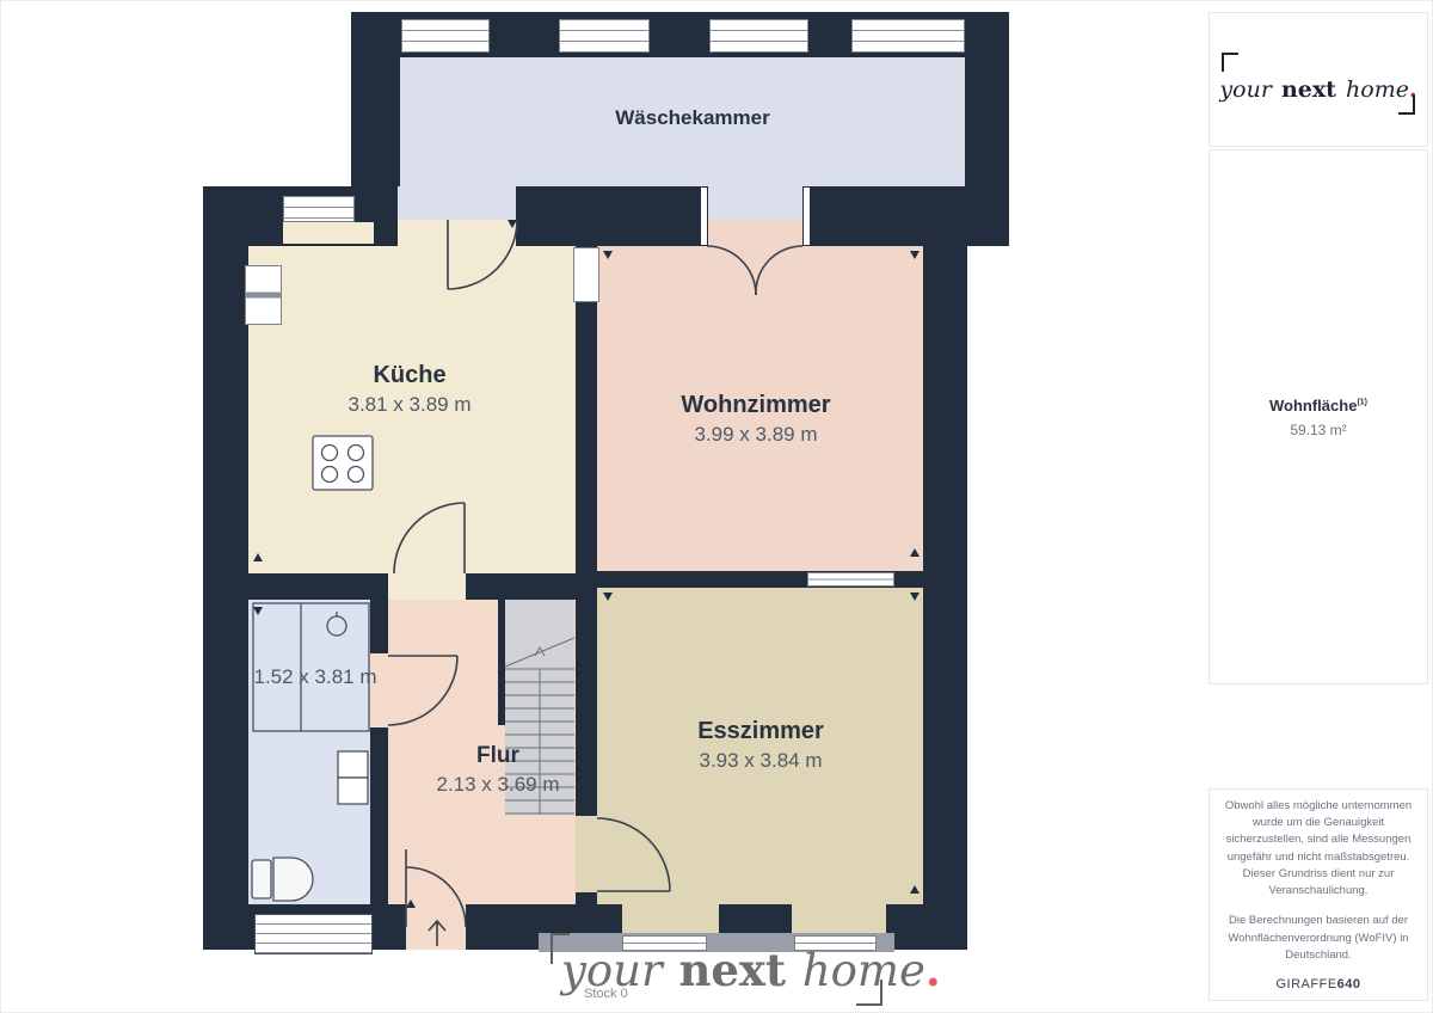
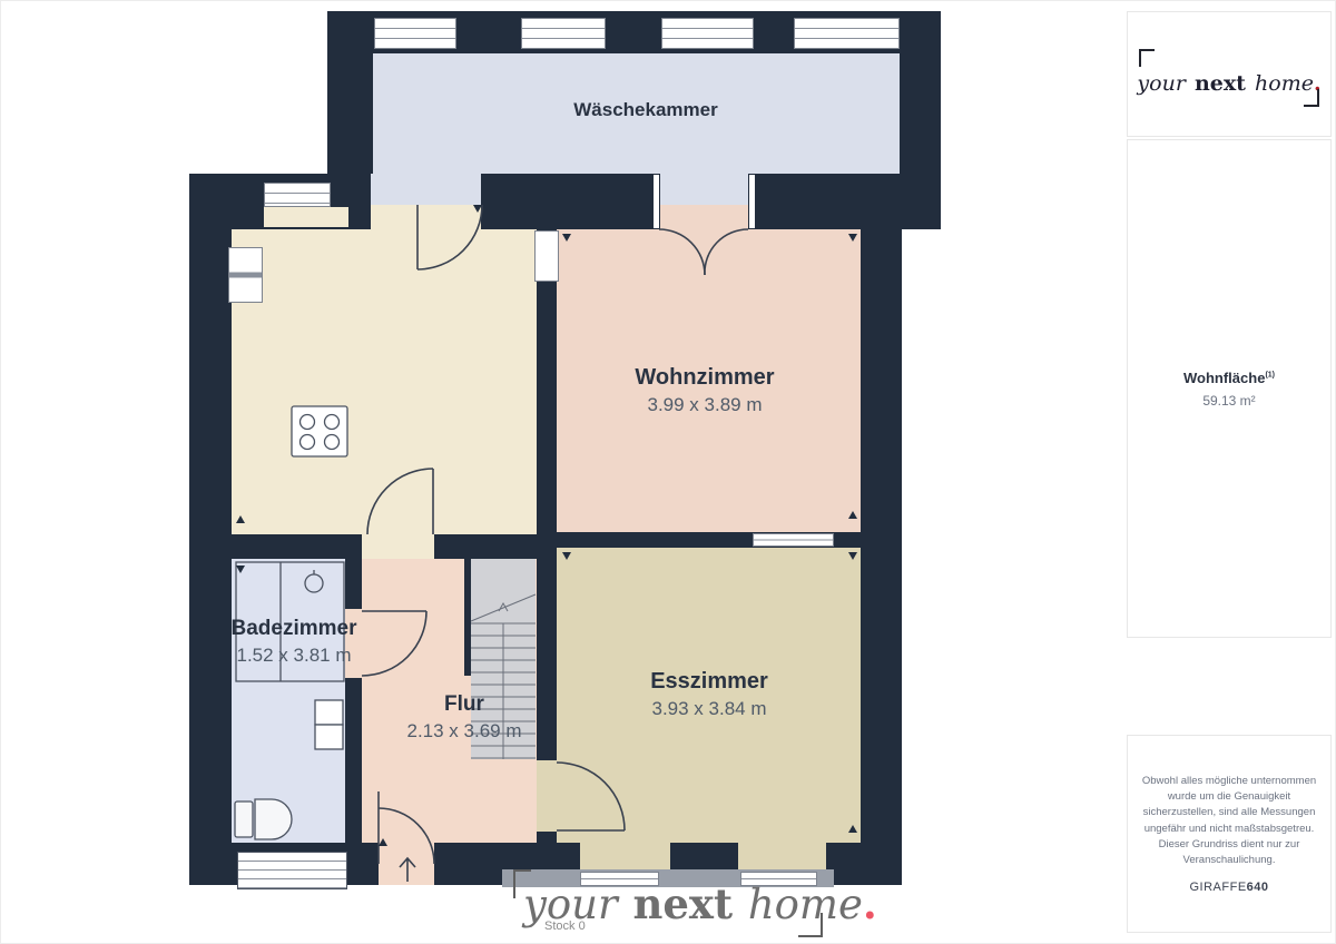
  Wäschekammer
- Küche
- 3.81 x 3.89 m
  Wohnzimmer
  3.99 x 3.89 m
+ Badezimmer
  1.52 x 3.81 m
  Flur
  2.13 x 3.69 m
  Esszimmer
  3.93 x 3.84 m
  your next home.
  Stock 0
  your next home.
  Wohnfläche
  59.13 m²
  Obwohl alles mögliche unternommen wurde um die Genauigkeit sicherzustellen, sind alle Messungen ungefähr und nicht maßstabsgetreu. Dieser Grundriss dient nur zur Veranschaulichung.
- Die Berechnungen basieren auf der Wohnflächenverordnung (WoFIV) in Deutschland.
  GIRAFFE640
